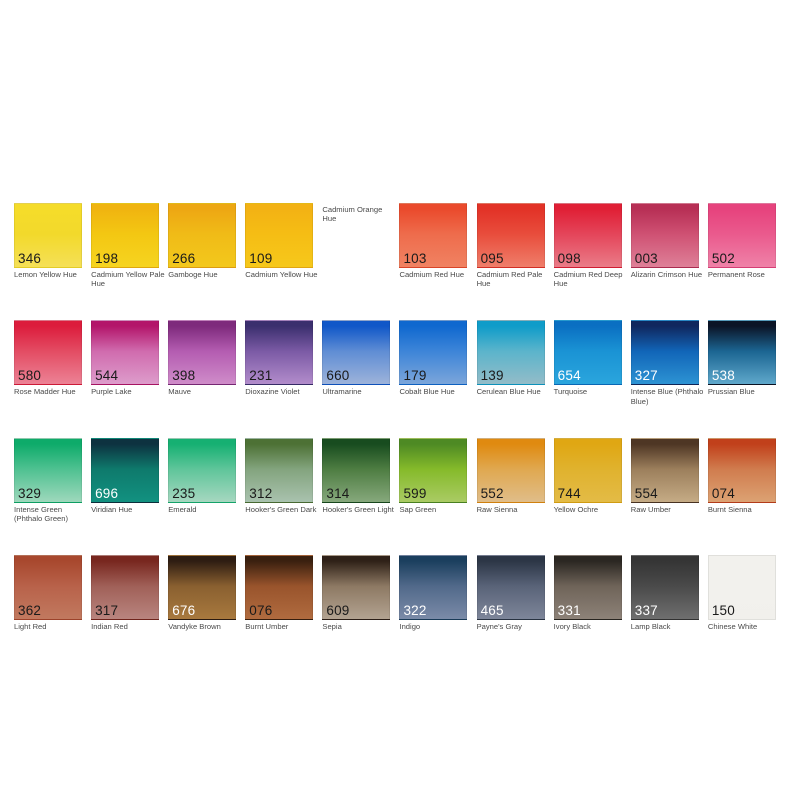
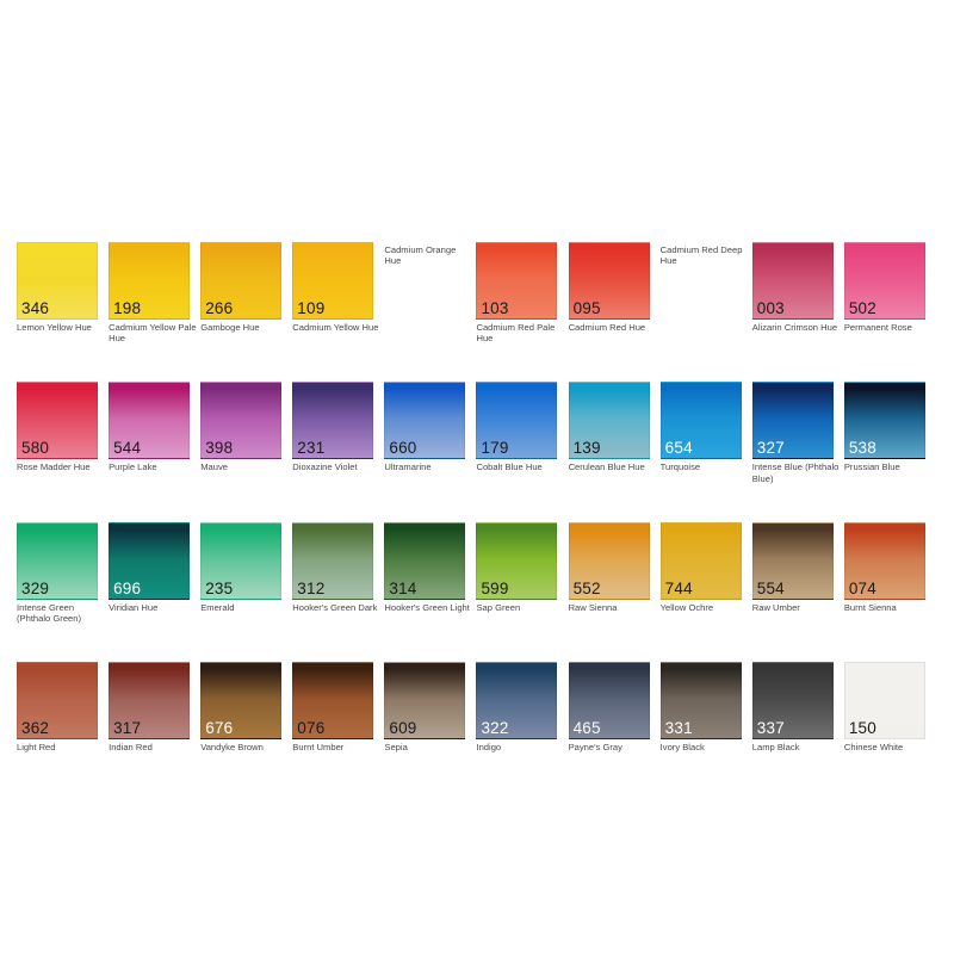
  346
  Lemon Yellow Hue
  198
  Cadmium Yellow Pale Hue
  266
  Gamboge Hue
  109
  Cadmium Yellow Hue
  Cadmium Orange Hue
  103
- Cadmium Red Hue
+ Cadmium Red Pale Hue
  095
- Cadmium Red Pale Hue
+ Cadmium Red Hue
- 098
  Cadmium Red Deep Hue
  003
  Alizarin Crimson Hue
  502
  Permanent Rose
  580
  Rose Madder Hue
  544
  Purple Lake
  398
  Mauve
  231
  Dioxazine Violet
  660
  Ultramarine
  179
  Cobalt Blue Hue
  139
  Cerulean Blue Hue
  654
  Turquoise
  327
  Intense Blue (Phthalo Blue)
  538
  Prussian Blue
  329
  Intense Green (Phthalo Green)
  696
  Viridian Hue
  235
  Emerald
  312
  Hooker's Green Dark
  314
  Hooker's Green Light
  599
  Sap Green
  552
  Raw Sienna
  744
  Yellow Ochre
  554
  Raw Umber
  074
  Burnt Sienna
  362
  Light Red
  317
  Indian Red
  676
  Vandyke Brown
  076
  Burnt Umber
  609
  Sepia
  322
  Indigo
  465
  Payne's Gray
  331
  Ivory Black
  337
  Lamp Black
  150
  Chinese White
